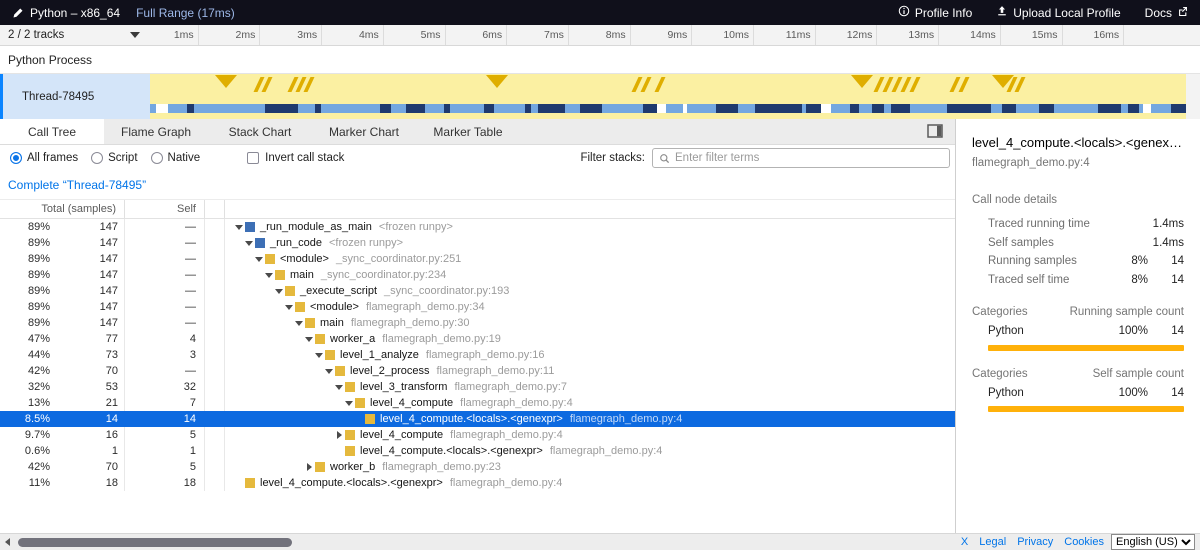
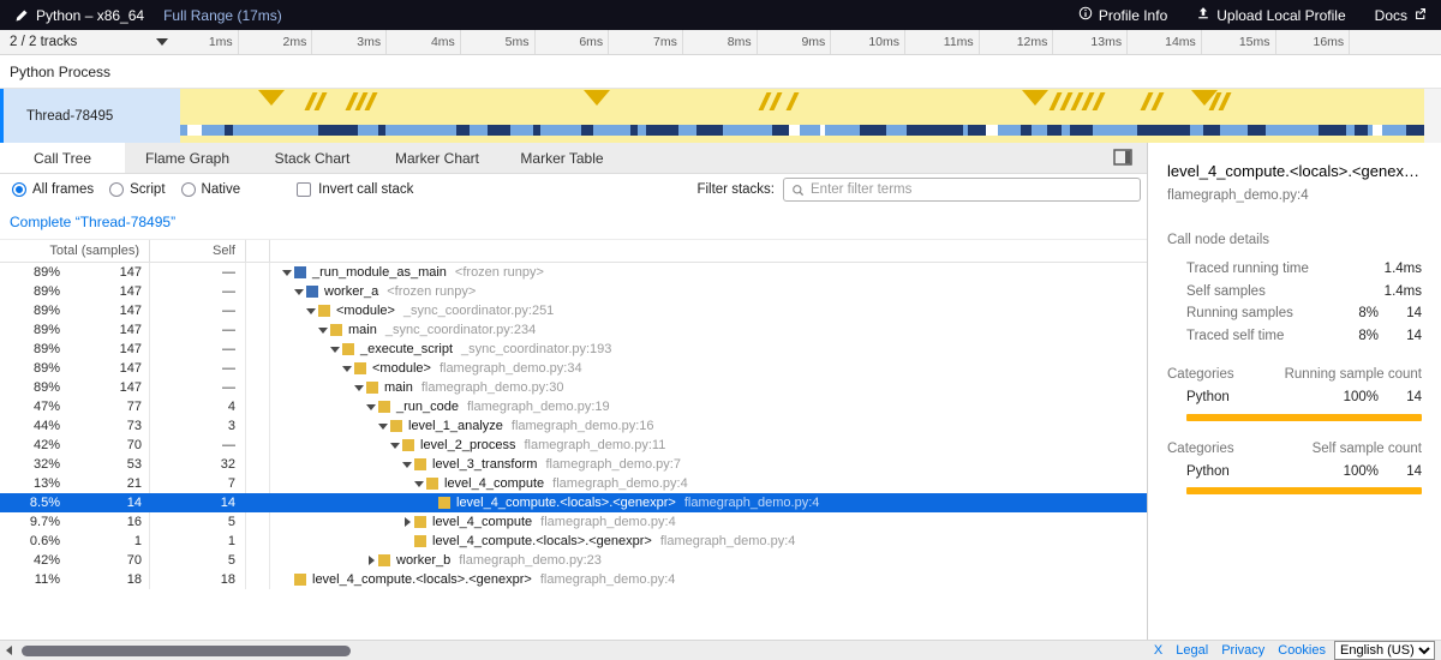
  Python – x86_64
  Full Range (17ms)
  Profile Info
  Upload Local Profile
  Docs
  2 / 2 tracks
  1ms
  2ms
  3ms
  4ms
  5ms
  6ms
  7ms
  8ms
  9ms
  10ms
  11ms
  12ms
  13ms
  14ms
  15ms
  16ms
  Python Process
  Thread-78495
  Call Tree
  Flame Graph
  Stack Chart
  Marker Chart
  Marker Table
  All frames
  Script
  Native
  Invert call stack
  Filter stacks:
  Enter filter terms
  Complete “Thread-78495”
  Total (samples)
  Self
  89%
  147
  —
  _run_module_as_main
  <frozen runpy>
  89%
  147
  —
- _run_code
+ worker_a
  <frozen runpy>
  89%
  147
  —
  <module>
  _sync_coordinator.py:251
  89%
  147
  —
  main
  _sync_coordinator.py:234
  89%
  147
  —
  _execute_script
  _sync_coordinator.py:193
  89%
  147
  —
  <module>
  flamegraph_demo.py:34
  89%
  147
  —
  main
  flamegraph_demo.py:30
  47%
  77
  4
- worker_a
+ _run_code
  flamegraph_demo.py:19
  44%
  73
  3
  level_1_analyze
  flamegraph_demo.py:16
  42%
  70
  —
  level_2_process
  flamegraph_demo.py:11
  32%
  53
  32
  level_3_transform
  flamegraph_demo.py:7
  13%
  21
  7
  level_4_compute
  flamegraph_demo.py:4
  8.5%
  14
  14
  level_4_compute.<locals>.<genexpr>
  flamegraph_demo.py:4
  9.7%
  16
  5
  level_4_compute
  flamegraph_demo.py:4
  0.6%
  1
  1
  level_4_compute.<locals>.<genexpr>
  flamegraph_demo.py:4
  42%
  70
  5
  worker_b
  flamegraph_demo.py:23
  11%
  18
  18
  level_4_compute.<locals>.<genexpr>
  flamegraph_demo.py:4
  level_4_compute.<locals>.<genexpr
  flamegraph_demo.py:4
  Call node details
  Traced running time
  1.4ms
  Self samples
  1.4ms
  Running samples
  8%
  14
  Traced self time
  8%
  14
  Categories
  Running sample count
  Python
  100%
  14
  Categories
  Self sample count
  Python
  100%
  14
  X
  Legal
  Privacy
  Cookies
  English (US)
